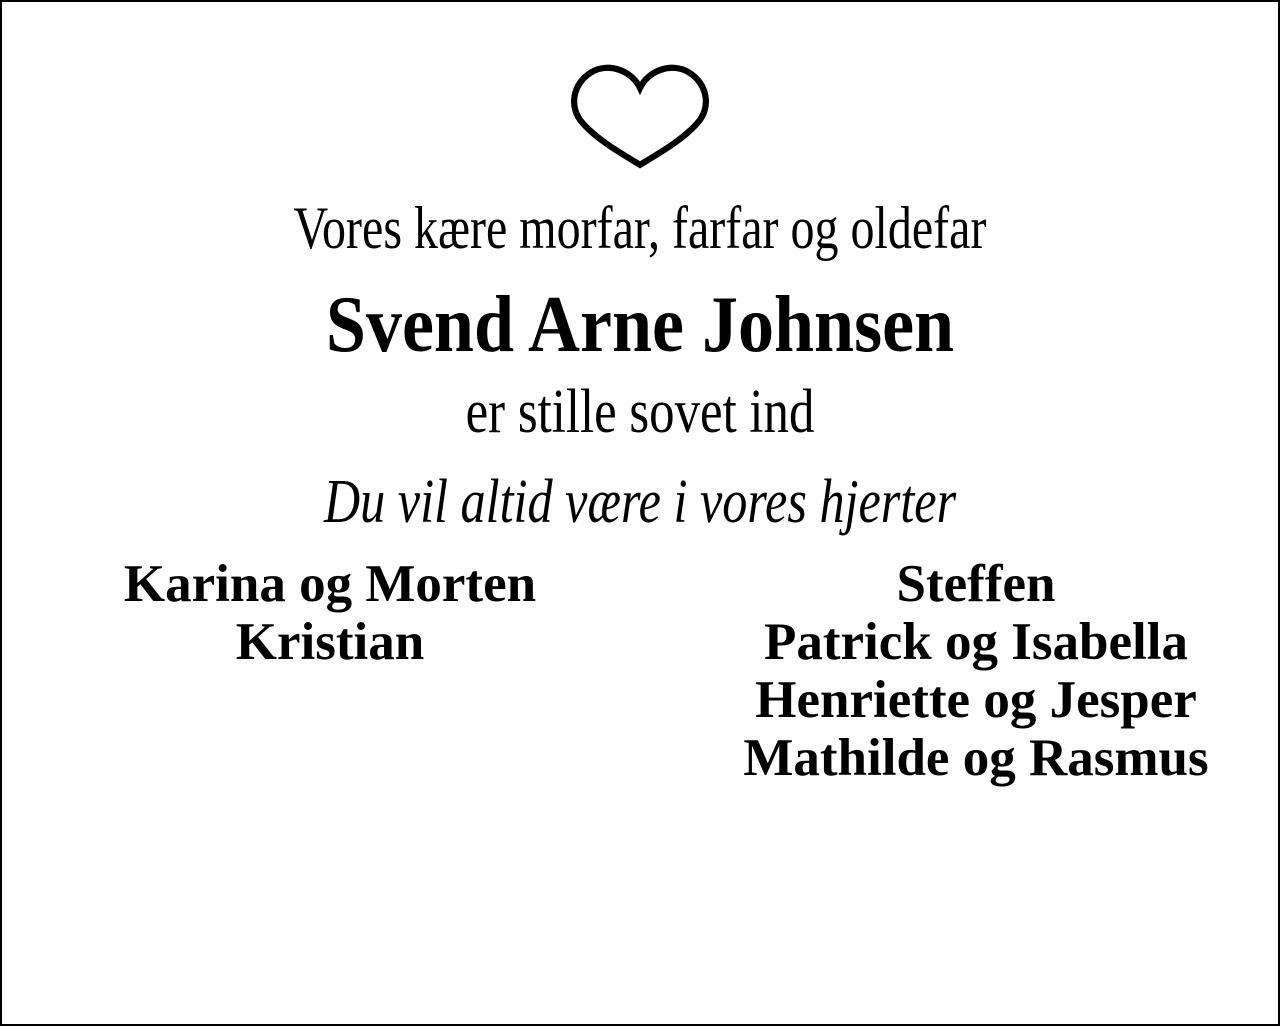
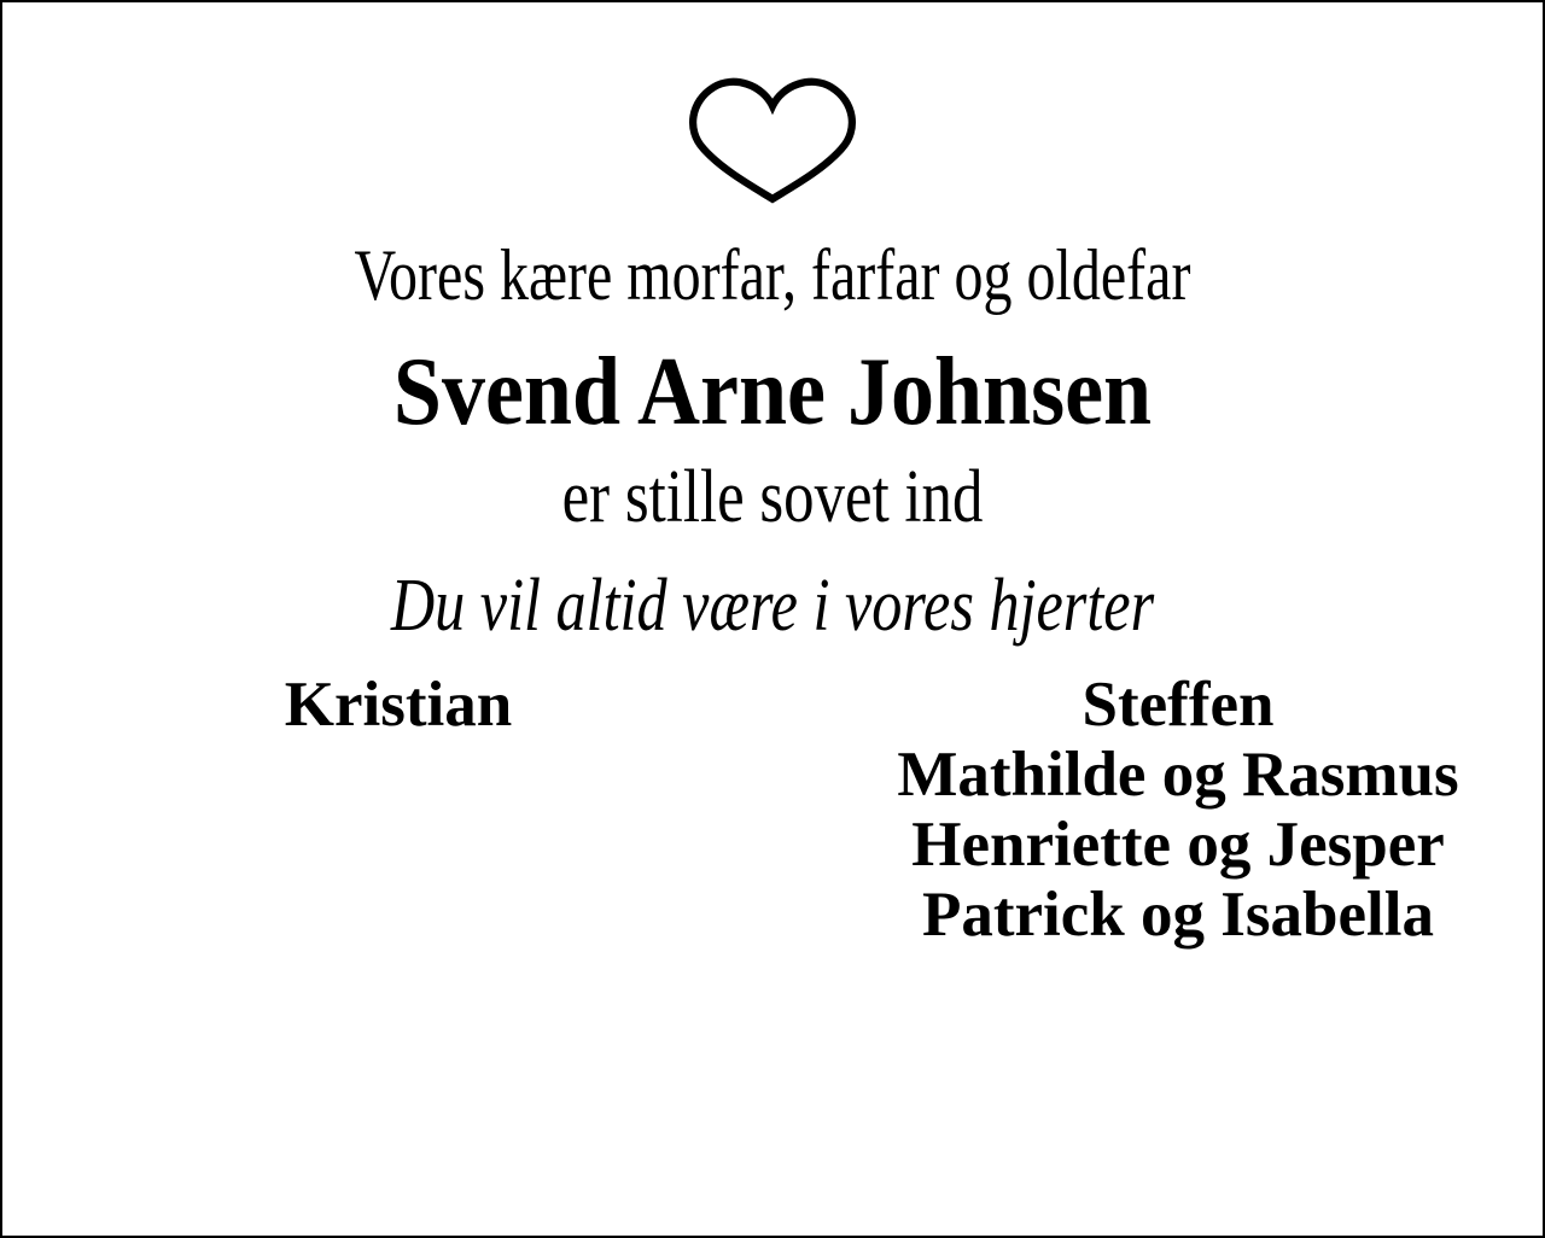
  Vores kære morfar, farfar og oldefar
  Svend Arne Johnsen
  er stille sovet ind
  Du vil altid være i vores hjerter
- Karina og Morten
  Kristian
  Steffen
- Patrick og Isabella
+ Mathilde og Rasmus
  Henriette og Jesper
- Mathilde og Rasmus
+ Patrick og Isabella
